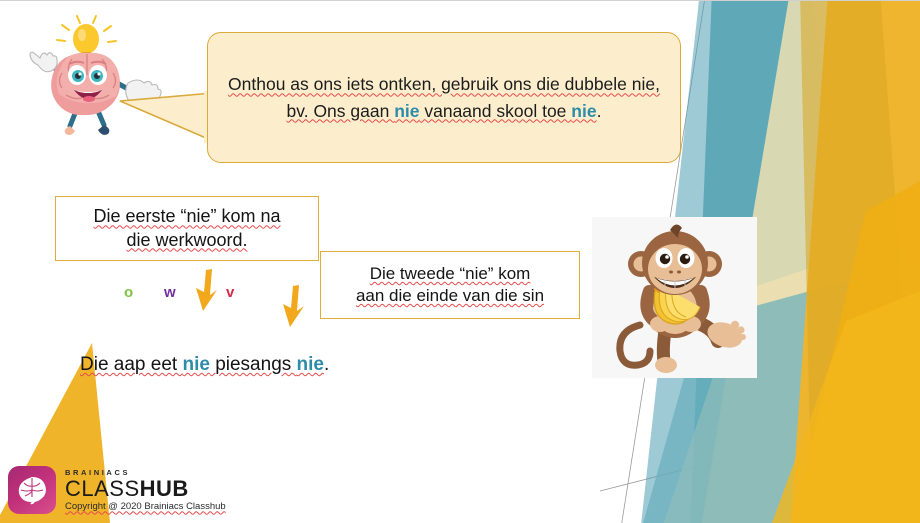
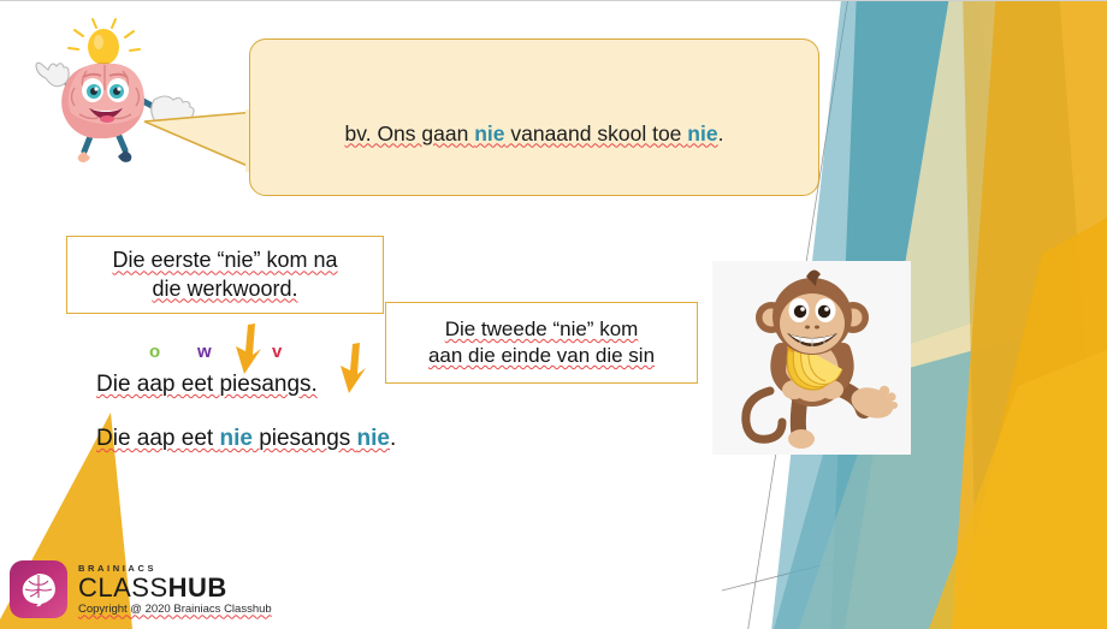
- Onthou as ons iets ontken, gebruik ons die dubbele nie,
  bv. Ons gaan nie vanaand skool toe nie.
  Die eerste “nie” kom na
  die werkwoord.
  Die tweede “nie” kom
  aan die einde van die sin
  o
  w
  v
+ Die aap eet piesangs.
  Die aap eet nie piesangs nie.
  BRAINIACS
  CLASSHUB
  Copyright @ 2020 Brainiacs Classhub
